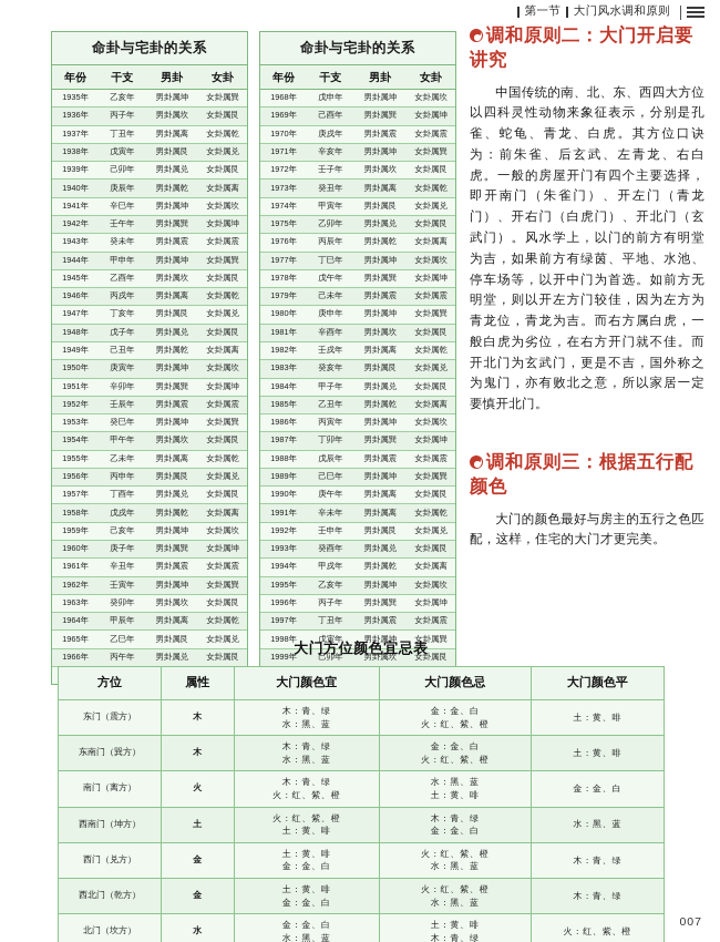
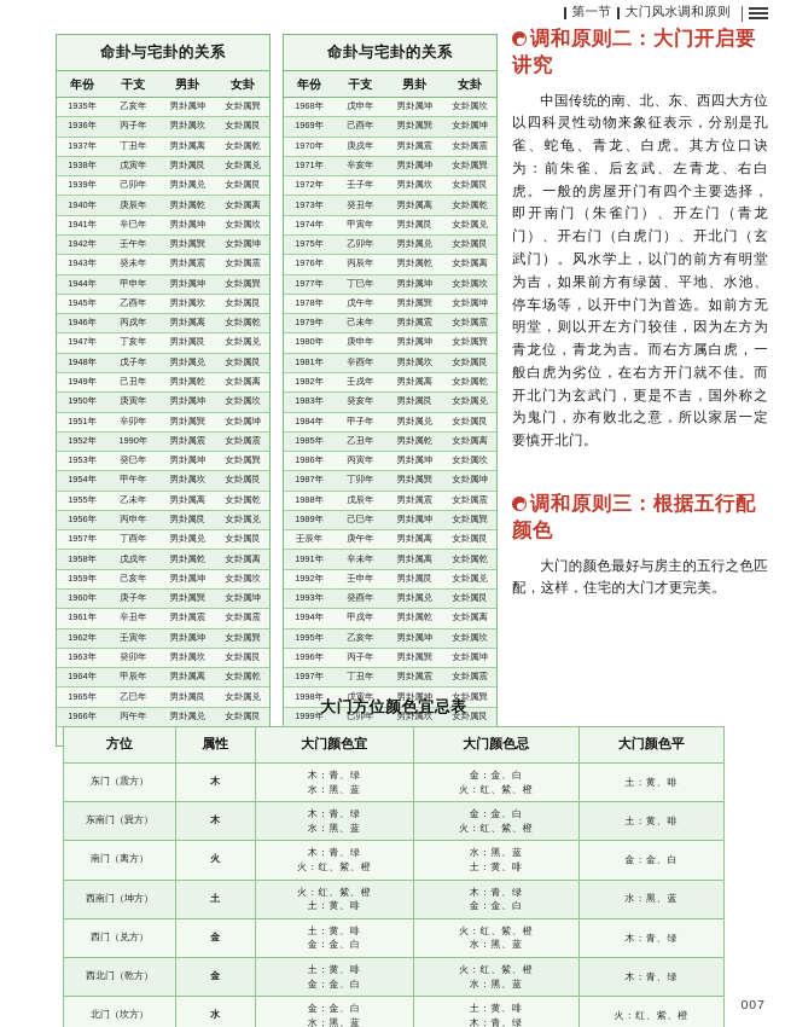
  第一节
  大门风水调和原则
  命卦与宅卦的关系
  年份
  干支
  男卦
  女卦
  1935年
  乙亥年
  男卦属坤
  女卦属巽
  1936年
  丙子年
  男卦属坎
  女卦属艮
  1937年
  丁丑年
  男卦属离
  女卦属乾
  1938年
  戊寅年
  男卦属艮
  女卦属兑
  1939年
  己卯年
  男卦属兑
  女卦属艮
  1940年
  庚辰年
  男卦属乾
  女卦属离
  1941年
  辛巳年
  男卦属坤
  女卦属坎
  1942年
  壬午年
  男卦属巽
  女卦属坤
  1943年
  癸未年
  男卦属震
  女卦属震
  1944年
  甲申年
  男卦属坤
  女卦属巽
  1945年
  乙酉年
  男卦属坎
  女卦属艮
  1946年
  丙戌年
  男卦属离
  女卦属乾
  1947年
  丁亥年
  男卦属艮
  女卦属兑
  1948年
  戊子年
  男卦属兑
  女卦属艮
  1949年
  己丑年
  男卦属乾
  女卦属离
  1950年
  庚寅年
  男卦属坤
  女卦属坎
  1951年
  辛卯年
  男卦属巽
  女卦属坤
  1952年
- 壬辰年
+ 1990年
  男卦属震
  女卦属震
  1953年
  癸巳年
  男卦属坤
  女卦属巽
  1954年
  甲午年
  男卦属坎
  女卦属艮
  1955年
  乙未年
  男卦属离
  女卦属乾
  1956年
  丙申年
  男卦属艮
  女卦属兑
  1957年
  丁酉年
  男卦属兑
  女卦属艮
  1958年
  戊戌年
  男卦属乾
  女卦属离
  1959年
  己亥年
  男卦属坤
  女卦属坎
  1960年
  庚子年
  男卦属巽
  女卦属坤
  1961年
  辛丑年
  男卦属震
  女卦属震
  1962年
  壬寅年
  男卦属坤
  女卦属巽
  1963年
  癸卯年
  男卦属坎
  女卦属艮
  1964年
  甲辰年
  男卦属离
  女卦属乾
  1965年
  乙巳年
  男卦属艮
  女卦属兑
  1966年
  丙午年
  男卦属兑
  女卦属艮
  命卦与宅卦的关系
  年份
  干支
  男卦
  女卦
  1968年
  戊申年
  男卦属坤
  女卦属坎
  1969年
  己酉年
  男卦属巽
  女卦属坤
  1970年
  庚戌年
  男卦属震
  女卦属震
  1971年
  辛亥年
  男卦属坤
  女卦属巽
  1972年
  壬子年
  男卦属坎
  女卦属艮
  1973年
  癸丑年
  男卦属离
  女卦属乾
  1974年
  甲寅年
  男卦属艮
  女卦属兑
  1975年
  乙卯年
  男卦属兑
  女卦属艮
  1976年
  丙辰年
  男卦属乾
  女卦属离
  1977年
  丁巳年
  男卦属坤
  女卦属坎
  1978年
  戊午年
  男卦属巽
  女卦属坤
  1979年
  己未年
  男卦属震
  女卦属震
  1980年
  庚申年
  男卦属坤
  女卦属巽
  1981年
  辛酉年
  男卦属坎
  女卦属艮
  1982年
  壬戌年
  男卦属离
  女卦属乾
  1983年
  癸亥年
  男卦属艮
  女卦属兑
  1984年
  甲子年
  男卦属兑
  女卦属艮
  1985年
  乙丑年
  男卦属乾
  女卦属离
  1986年
  丙寅年
  男卦属坤
  女卦属坎
  1987年
  丁卯年
  男卦属巽
  女卦属坤
  1988年
  戊辰年
  男卦属震
  女卦属震
  1989年
  己巳年
  男卦属坤
  女卦属巽
- 1990年
+ 壬辰年
  庚午年
  男卦属离
  女卦属艮
  1991年
  辛未年
  男卦属离
  女卦属乾
  1992年
  壬申年
  男卦属艮
  女卦属兑
  1993年
  癸酉年
  男卦属兑
  女卦属艮
  1994年
  甲戌年
  男卦属乾
  女卦属离
  1995年
  乙亥年
  男卦属坤
  女卦属坎
  1996年
  丙子年
  男卦属巽
  女卦属坤
  1997年
  丁丑年
  男卦属震
  女卦属震
  1998年
  戊寅年
  男卦属坤
  女卦属巽
  1999年
  己卯年
  男卦属坎
  女卦属艮
  调和原则二：大门开启要讲究
  中国传统的南、北、东、西四大方位以四科灵性动物来象征表示，分别是孔雀、蛇龟、青龙、白虎。其方位口诀为：前朱雀、后玄武、左青龙、右白虎。一般的房屋开门有四个主要选择，即开南门（朱雀门）、开左门（青龙门）、开右门（白虎门）、开北门（玄武门）。风水学上，以门的前方有明堂为吉，如果前方有绿茵、平地、水池、停车场等，以开中门为首选。如前方无明堂，则以开左方门较佳，因为左方为青龙位，青龙为吉。而右方属白虎，一般白虎为劣位，在右方开门就不佳。而开北门为玄武门，更是不吉，国外称之为鬼门，亦有败北之意，所以家居一定要慎开北门。
  调和原则三：根据五行配颜色
  大门的颜色最好与房主的五行之色匹配，这样，住宅的大门才更完美。
  大门方位颜色宜忌表
  方位	属性	大门颜色宜	大门颜色忌	大门颜色平
  东门（震方）	木	木：青、绿水：黑、蓝	金：金、白火：红、紫、橙	土：黄、啡
  东南门（巽方）	木	木：青、绿水：黑、蓝	金：金、白火：红、紫、橙	土：黄、啡
  南门（离方）	火	木：青、绿火：红、紫、橙	水：黑、蓝土：黄、啡	金：金、白
  西南门（坤方）	土	火：红、紫、橙土：黄、啡	木：青、绿金：金、白	水：黑、蓝
  西门（兑方）	金	土：黄、啡金：金、白	火：红、紫、橙水：黑、蓝	木：青、绿
  西北门（乾方）	金	土：黄、啡金：金、白	火：红、紫、橙水：黑、蓝	木：青、绿
  北门（坎方）	水	金：金、白水：黑、蓝	土：黄、啡木：青、绿	火：红、紫、橙
  007
